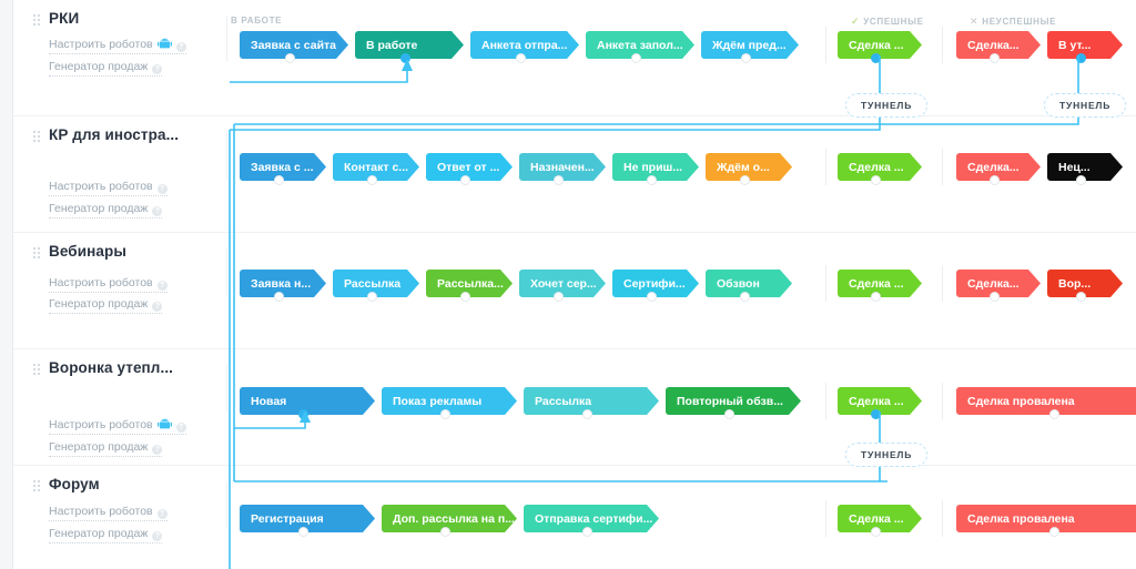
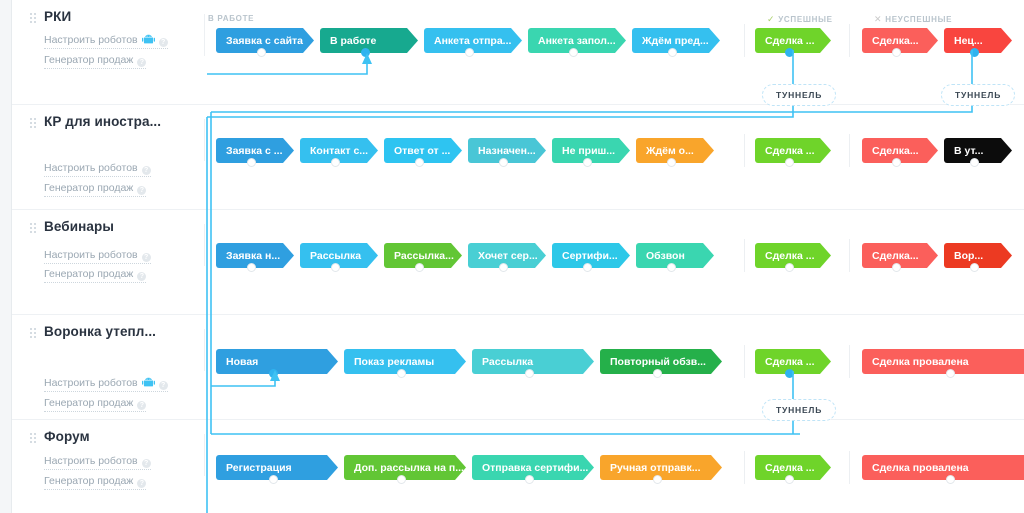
  В РАБОТЕ
  ✓ УСПЕШНЫЕ
  ✕ НЕУСПЕШНЫЕ
  ТУННЕЛЬ
  ТУННЕЛЬ
  ТУННЕЛЬ
  РКИ
  Настроить роботов
  Генератор продаж
  КР для иностра...
  Настроить роботов
  Генератор продаж
  Вебинары
  Настроить роботов
  Генератор продаж
  Воронка утепл...
  Настроить роботов
  Генератор продаж
  Форум
  Настроить роботов
  Генератор продаж
  Заявка с сайта
  В работе
  Анкета отпра...
  Анкета запол...
  Ждём пред...
  Сделка ...
  Сделка...
- В ут...
+ Нец...
  Заявка с ...
  Контакт с...
  Ответ от ...
  Назначен...
  Не приш...
  Ждём о...
  Сделка ...
  Сделка...
- Нец...
+ В ут...
  Заявка н...
  Рассылка
  Рассылка...
  Хочет сер...
  Сертифи...
  Обзвон
  Сделка ...
  Сделка...
  Вор...
  Новая
  Показ рекламы
  Рассылка
  Повторный обзв...
  Сделка ...
  Сделка провалена
  Регистрация
  Доп. рассылка на п...
  Отправка сертифи...
+ Ручная отправк...
  Сделка ...
  Сделка провалена
